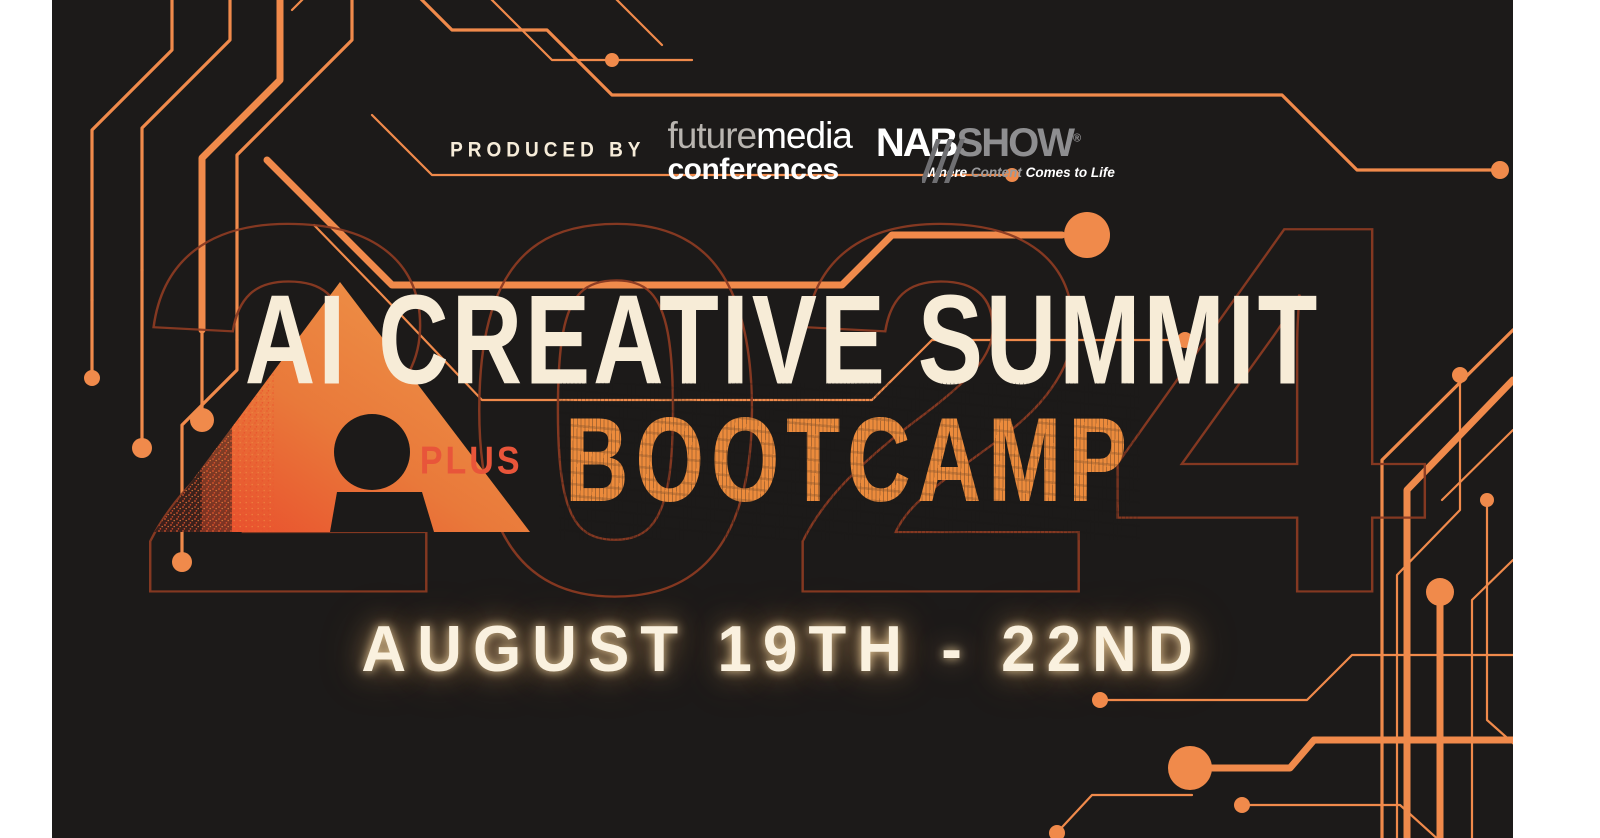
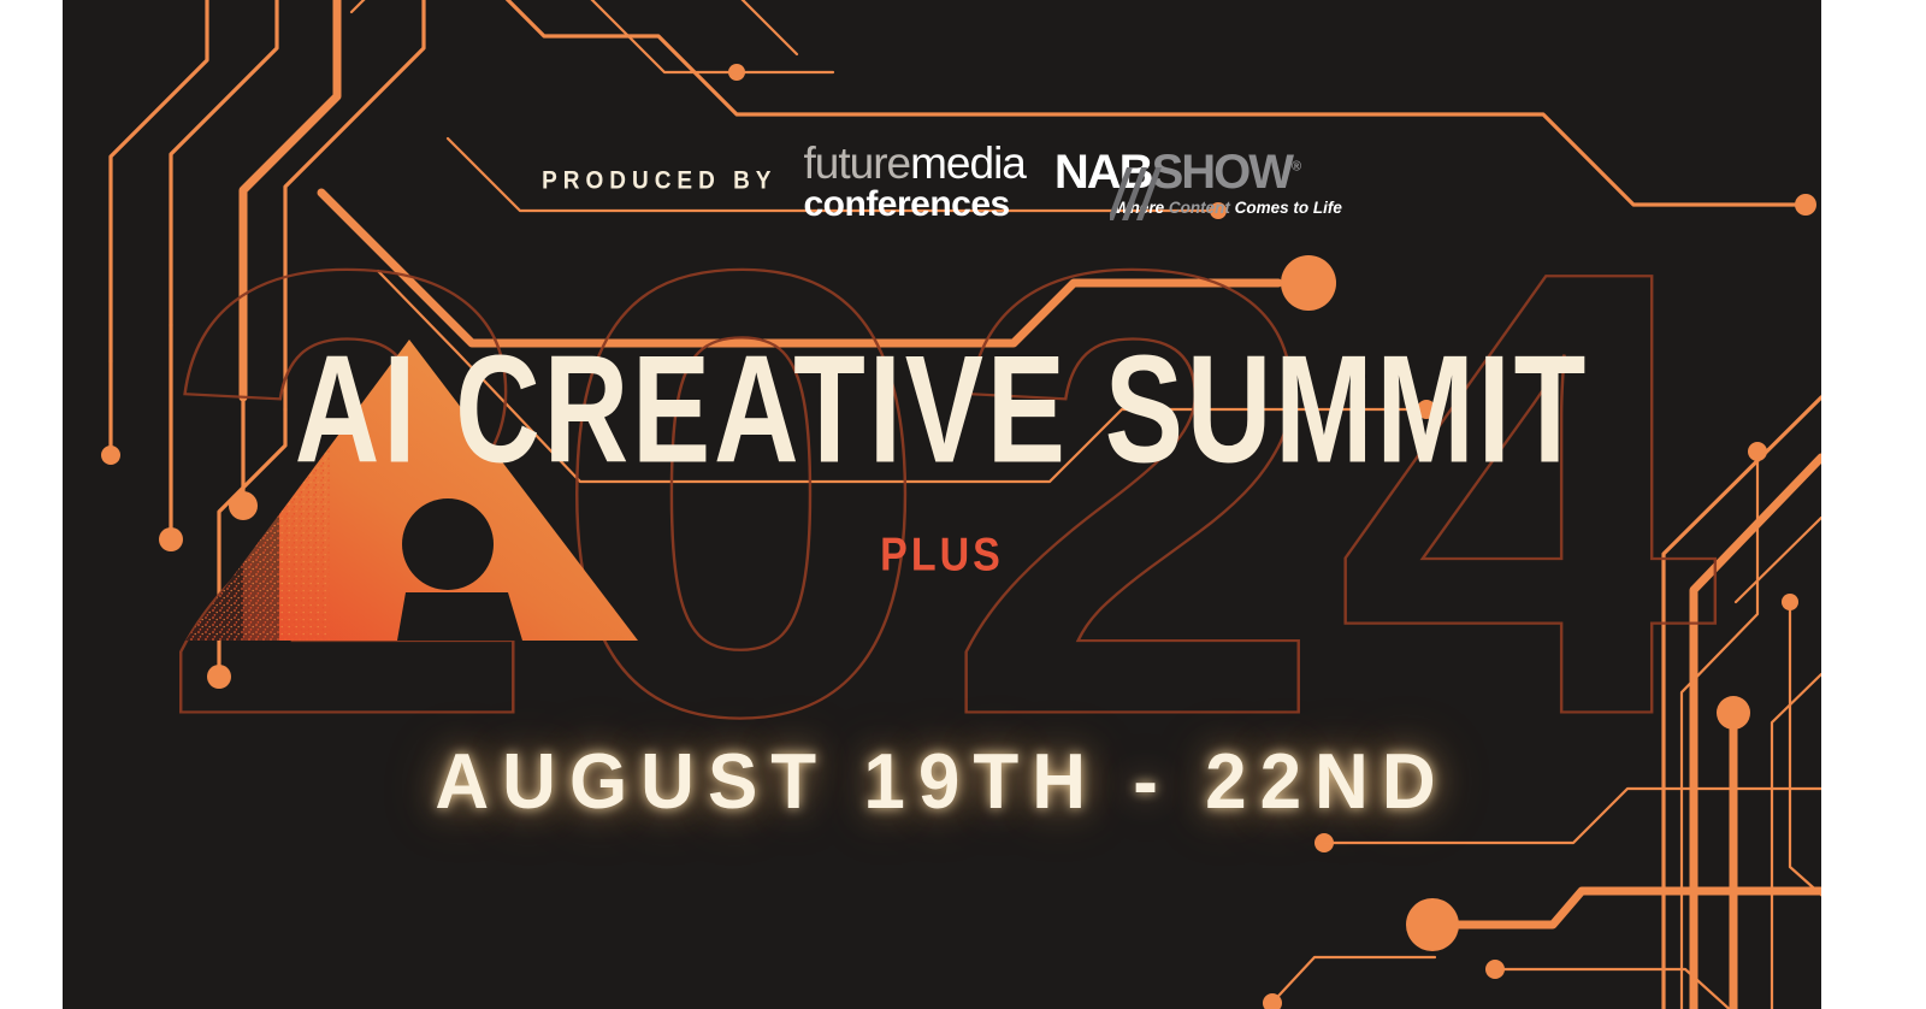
  024
  PRODUCED BY
  futuremedia
  conferences
  NABSHOW®
  Whre Content Comes to Life
  AI CREATIVE SUMMIT
  PLUS
- BOOTCAMP
  AUGUST 19TH - 22ND
